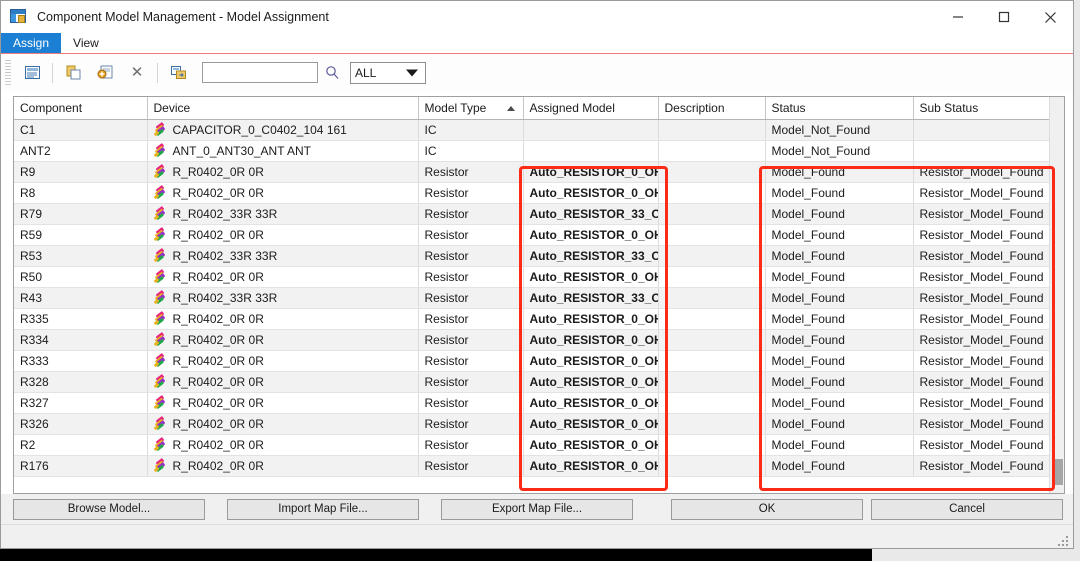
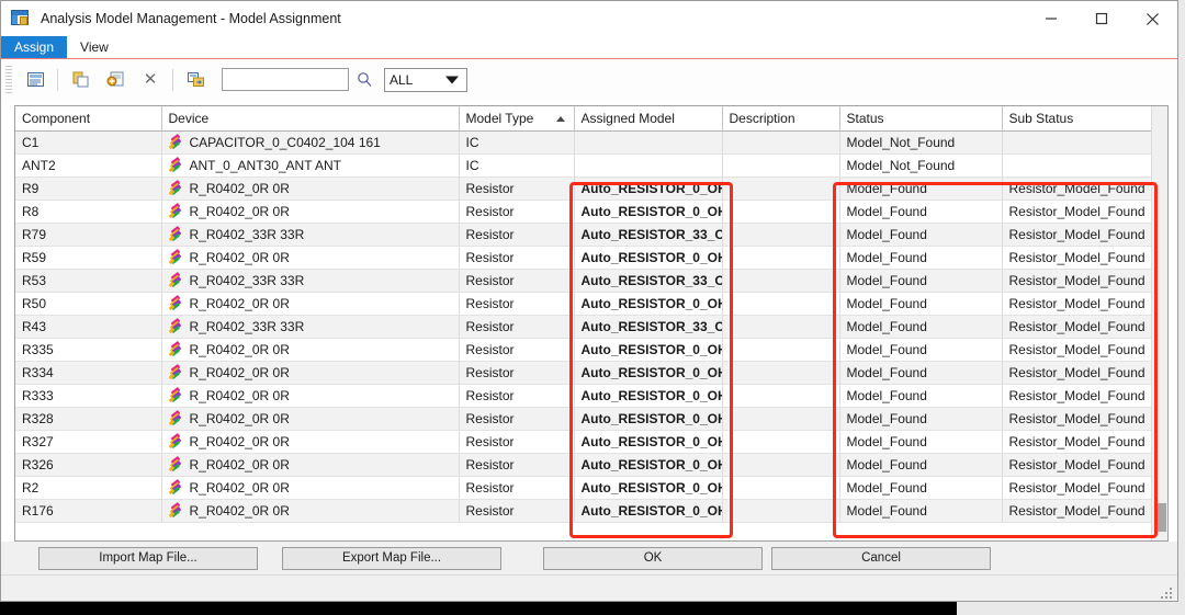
- Component Model Management - Model Assignment
+ Analysis Model Management - Model Assignment
  Assign
  View
  ✕
  ALL
  Component	Device	Model Type	Assigned Model	Description	Status	Sub Status
  C1	CAPACITOR_0_C0402_104 161	IC			Model_Not_Found
  ANT2	ANT_0_ANT30_ANT ANT	IC			Model_Not_Found
  R9	R_R0402_0R 0R	Resistor	Auto_RESISTOR_0_O		Model_Found	Resistor_Model_Found
  R8	R_R0402_0R 0R	Resistor	Auto_RESISTOR_0_O		Model_Found	Resistor_Model_Found
  R79	R_R0402_33R 33R	Resistor	Auto_RESISTOR_33_O		Model_Found	Resistor_Model_Found
  R59	R_R0402_0R 0R	Resistor	Auto_RESISTOR_0_O		Model_Found	Resistor_Model_Found
  R53	R_R0402_33R 33R	Resistor	Auto_RESISTOR_33_O		Model_Found	Resistor_Model_Found
  R50	R_R0402_0R 0R	Resistor	Auto_RESISTOR_0_O		Model_Found	Resistor_Model_Found
  R43	R_R0402_33R 33R	Resistor	Auto_RESISTOR_33_O		Model_Found	Resistor_Model_Found
  R335	R_R0402_0R 0R	Resistor	Auto_RESISTOR_0_O		Model_Found	Resistor_Model_Found
  R334	R_R0402_0R 0R	Resistor	Auto_RESISTOR_0_O		Model_Found	Resistor_Model_Found
  R333	R_R0402_0R 0R	Resistor	Auto_RESISTOR_0_O		Model_Found	Resistor_Model_Found
  R328	R_R0402_0R 0R	Resistor	Auto_RESISTOR_0_O		Model_Found	Resistor_Model_Found
  R327	R_R0402_0R 0R	Resistor	Auto_RESISTOR_0_O		Model_Found	Resistor_Model_Found
  R326	R_R0402_0R 0R	Resistor	Auto_RESISTOR_0_O		Model_Found	Resistor_Model_Found
  R2	R_R0402_0R 0R	Resistor	Auto_RESISTOR_0_O		Model_Found	Resistor_Model_Found
  R176	R_R0402_0R 0R	Resistor	Auto_RESISTOR_0_O		Model_Found	Resistor_Model_Found
- Browse Model...
  Import Map File...
  Export Map File...
  OK
  Cancel
